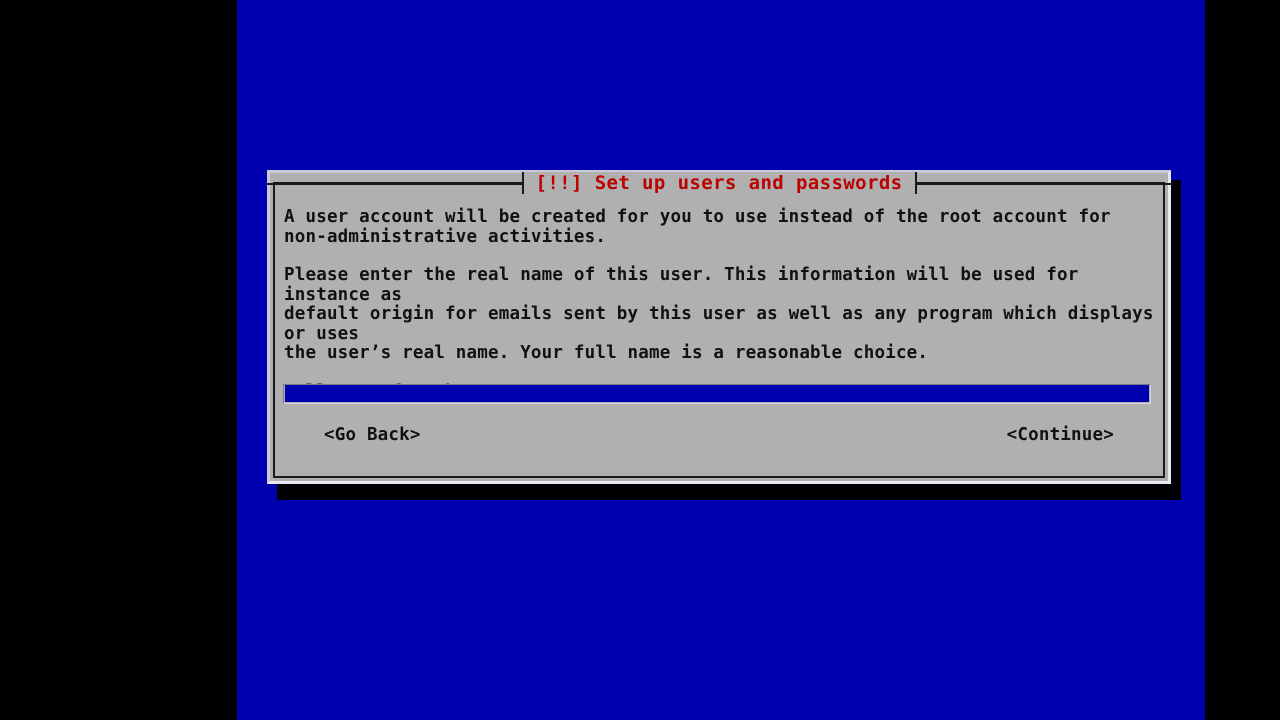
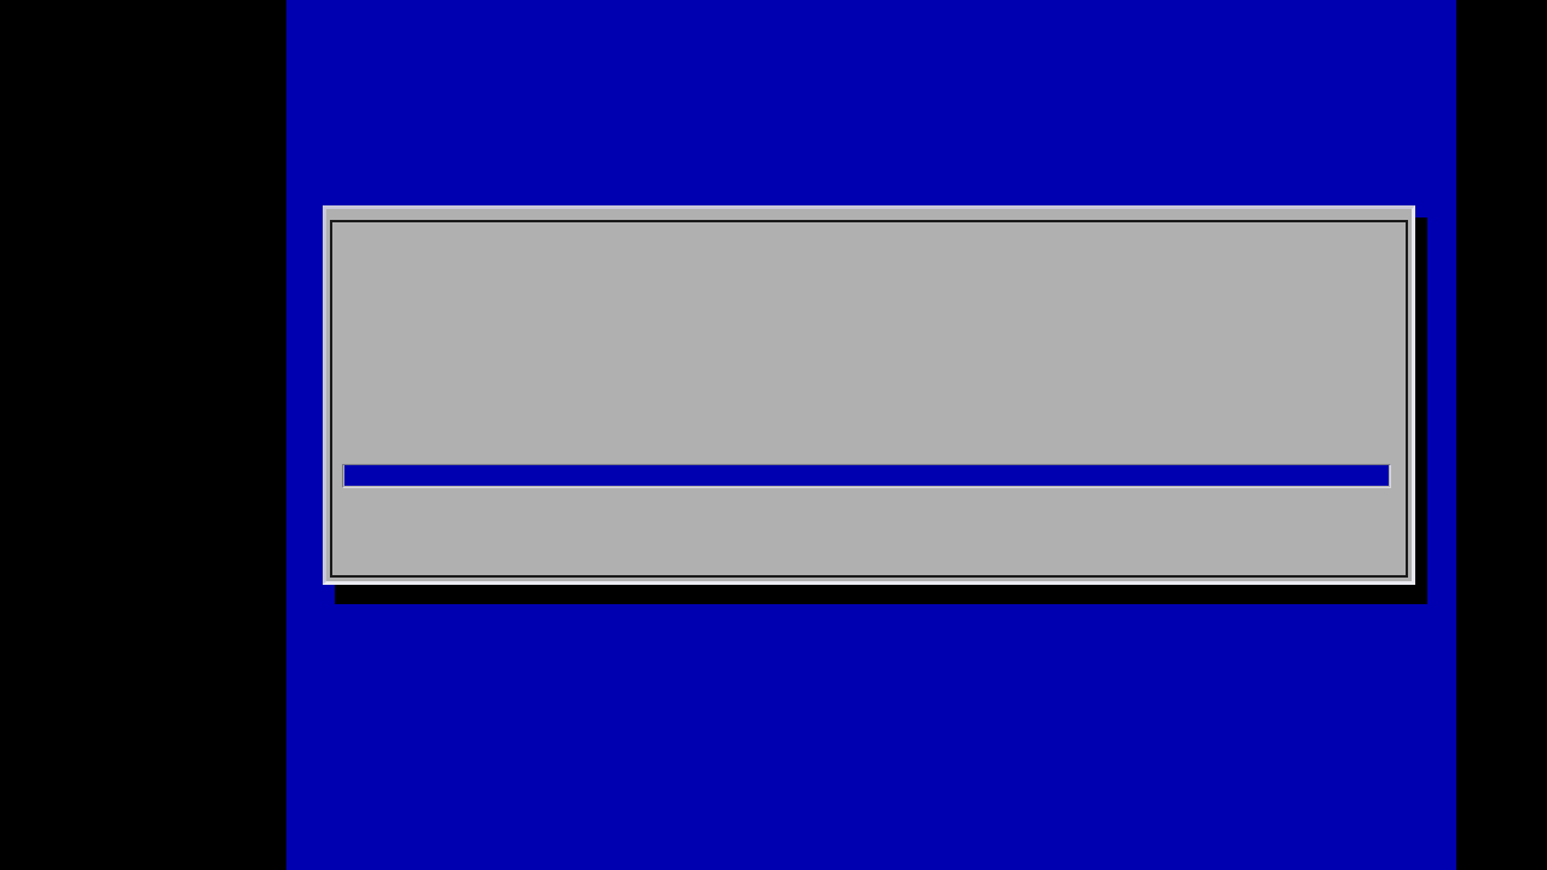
- [!!] Set up users and passwords
- A user account will be created for you to use instead of the root account for
- non-administrative activities.
- Please enter the real name of this user. This information will be used for instance as
- default origin for emails sent by this user as well as any program which displays or uses
- the user’s real name. Your full name is a reasonable choice.
- <Go Back>
- <Continue>
